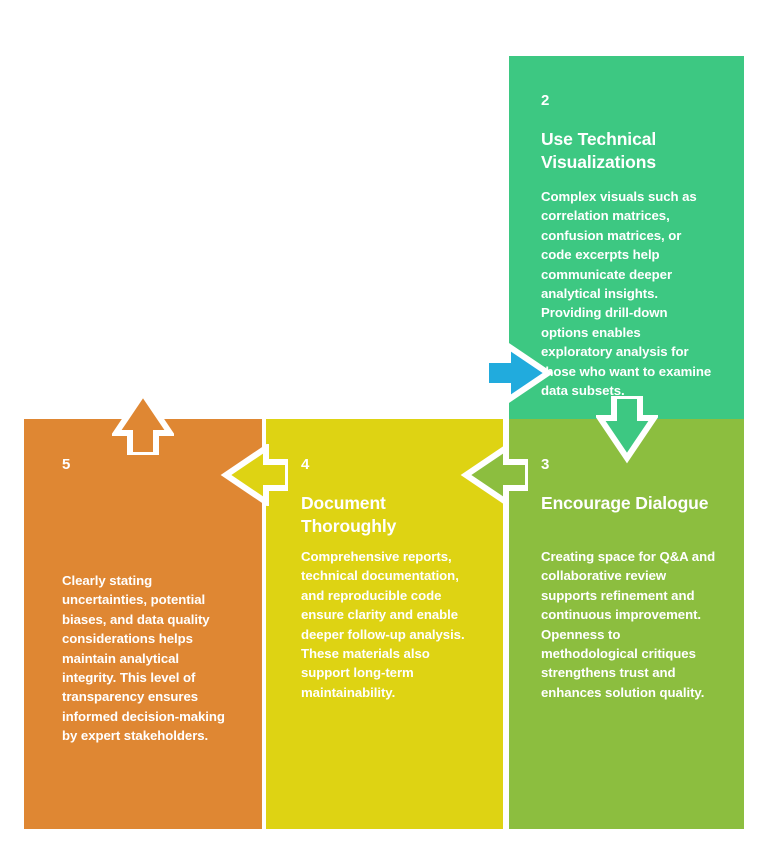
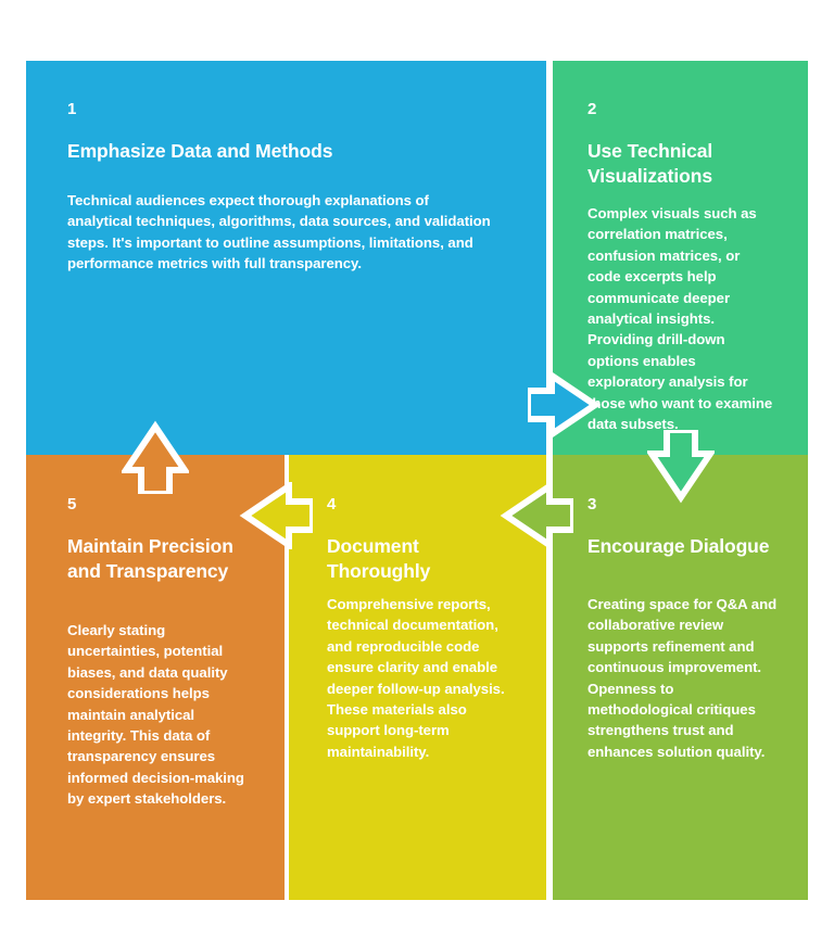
+ 1
+ Emphasize Data and Methods
+ Technical audiences expect thorough explanations of analytical techniques, algorithms, data sources, and validation steps. It's important to outline assumptions, limitations, and performance metrics with full transparency.
  2
  Use Technical Visualizations
  Complex visuals such as correlation matrices, confusion matrices, or code excerpts help communicate deeper analytical insights. Providing drill-down options enables exploratory analysis for ose who want to examine data subsets.
  5
+ Maintain Precision and Transparency
- Clearly stating uncertainties, potential biases, and data quality considerations helps maintain analytical integrity. This level of transparency ensures informed decision-making by expert stakeholders.
+ Clearly stating uncertainties, potential biases, and data quality considerations helps maintain analytical integrity. This data of transparency ensures informed decision-making by expert stakeholders.
  4
  Document Thoroughly
  Comprehensive reports, technical documentation, and reproducible code ensure clarity and enable deeper follow-up analysis. These materials also support long-term maintainability.
  3
  Encourage Dialogue
  Creating space for Q&A and collaborative review supports refinement and continuous improvement. Openness to methodological critiques strengthens trust and enhances solution quality.
